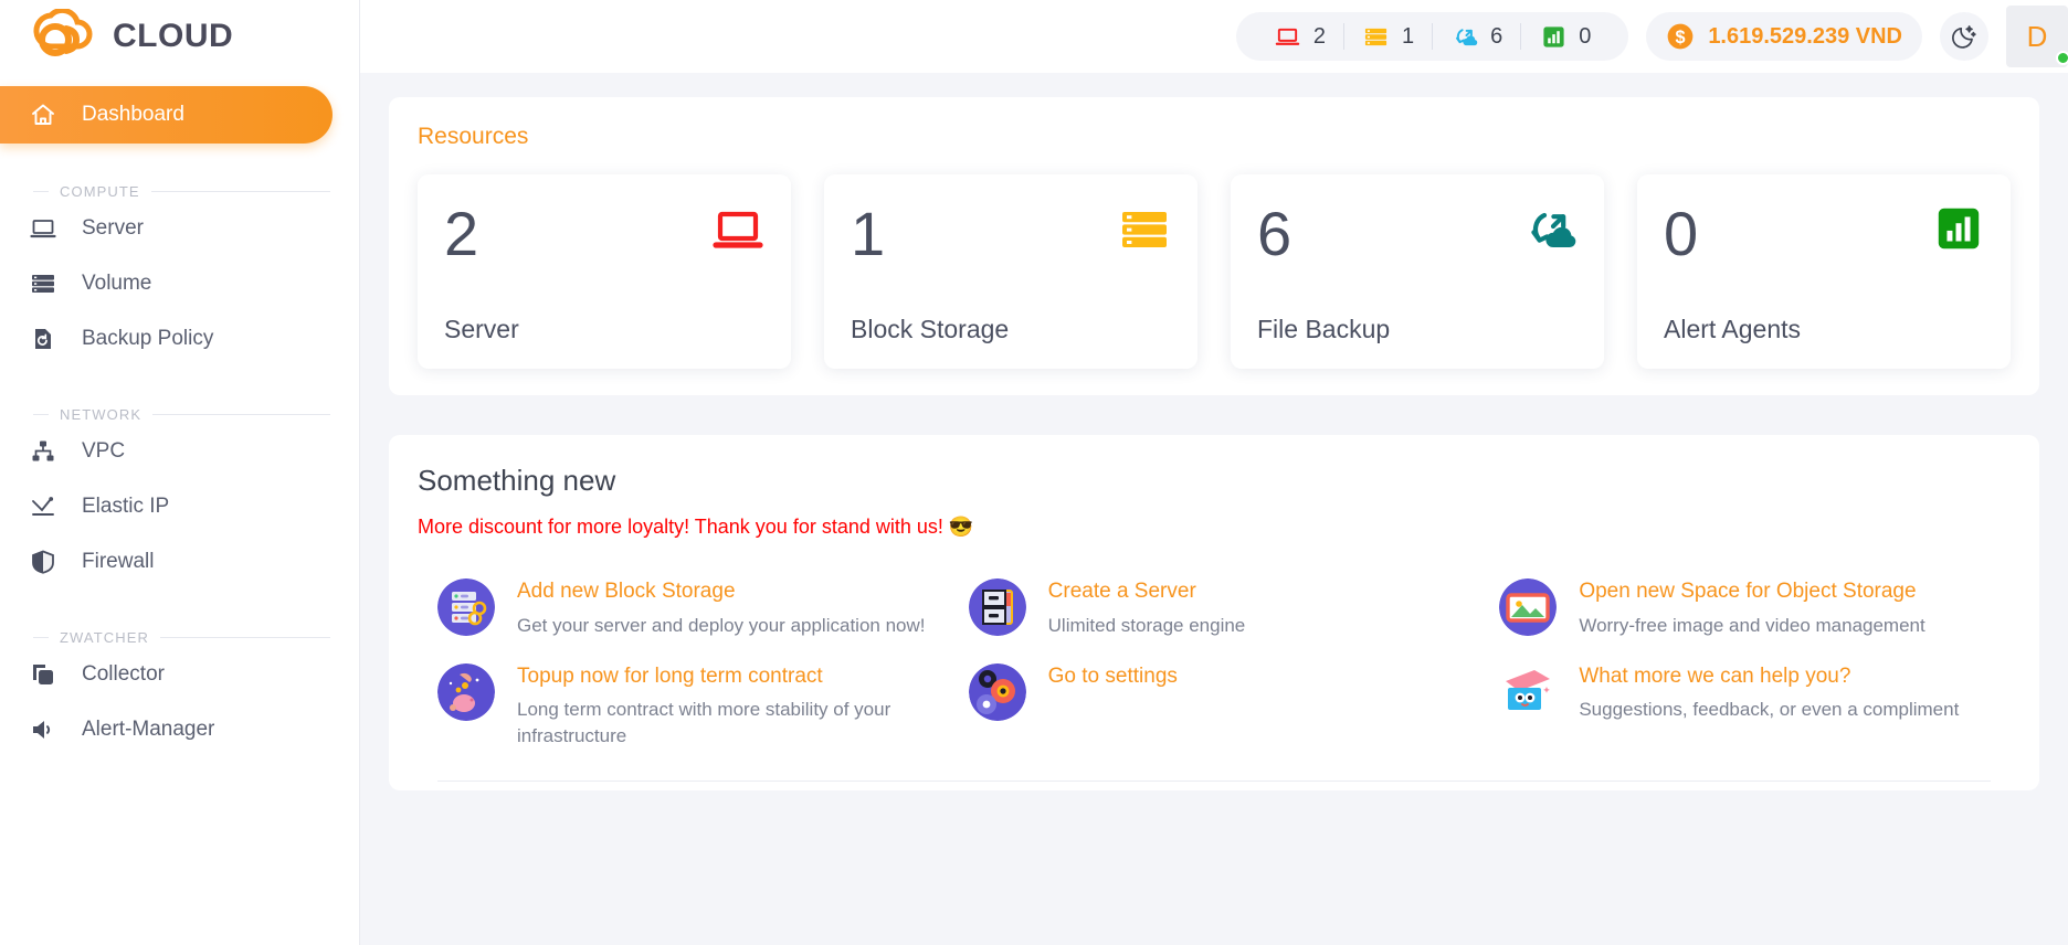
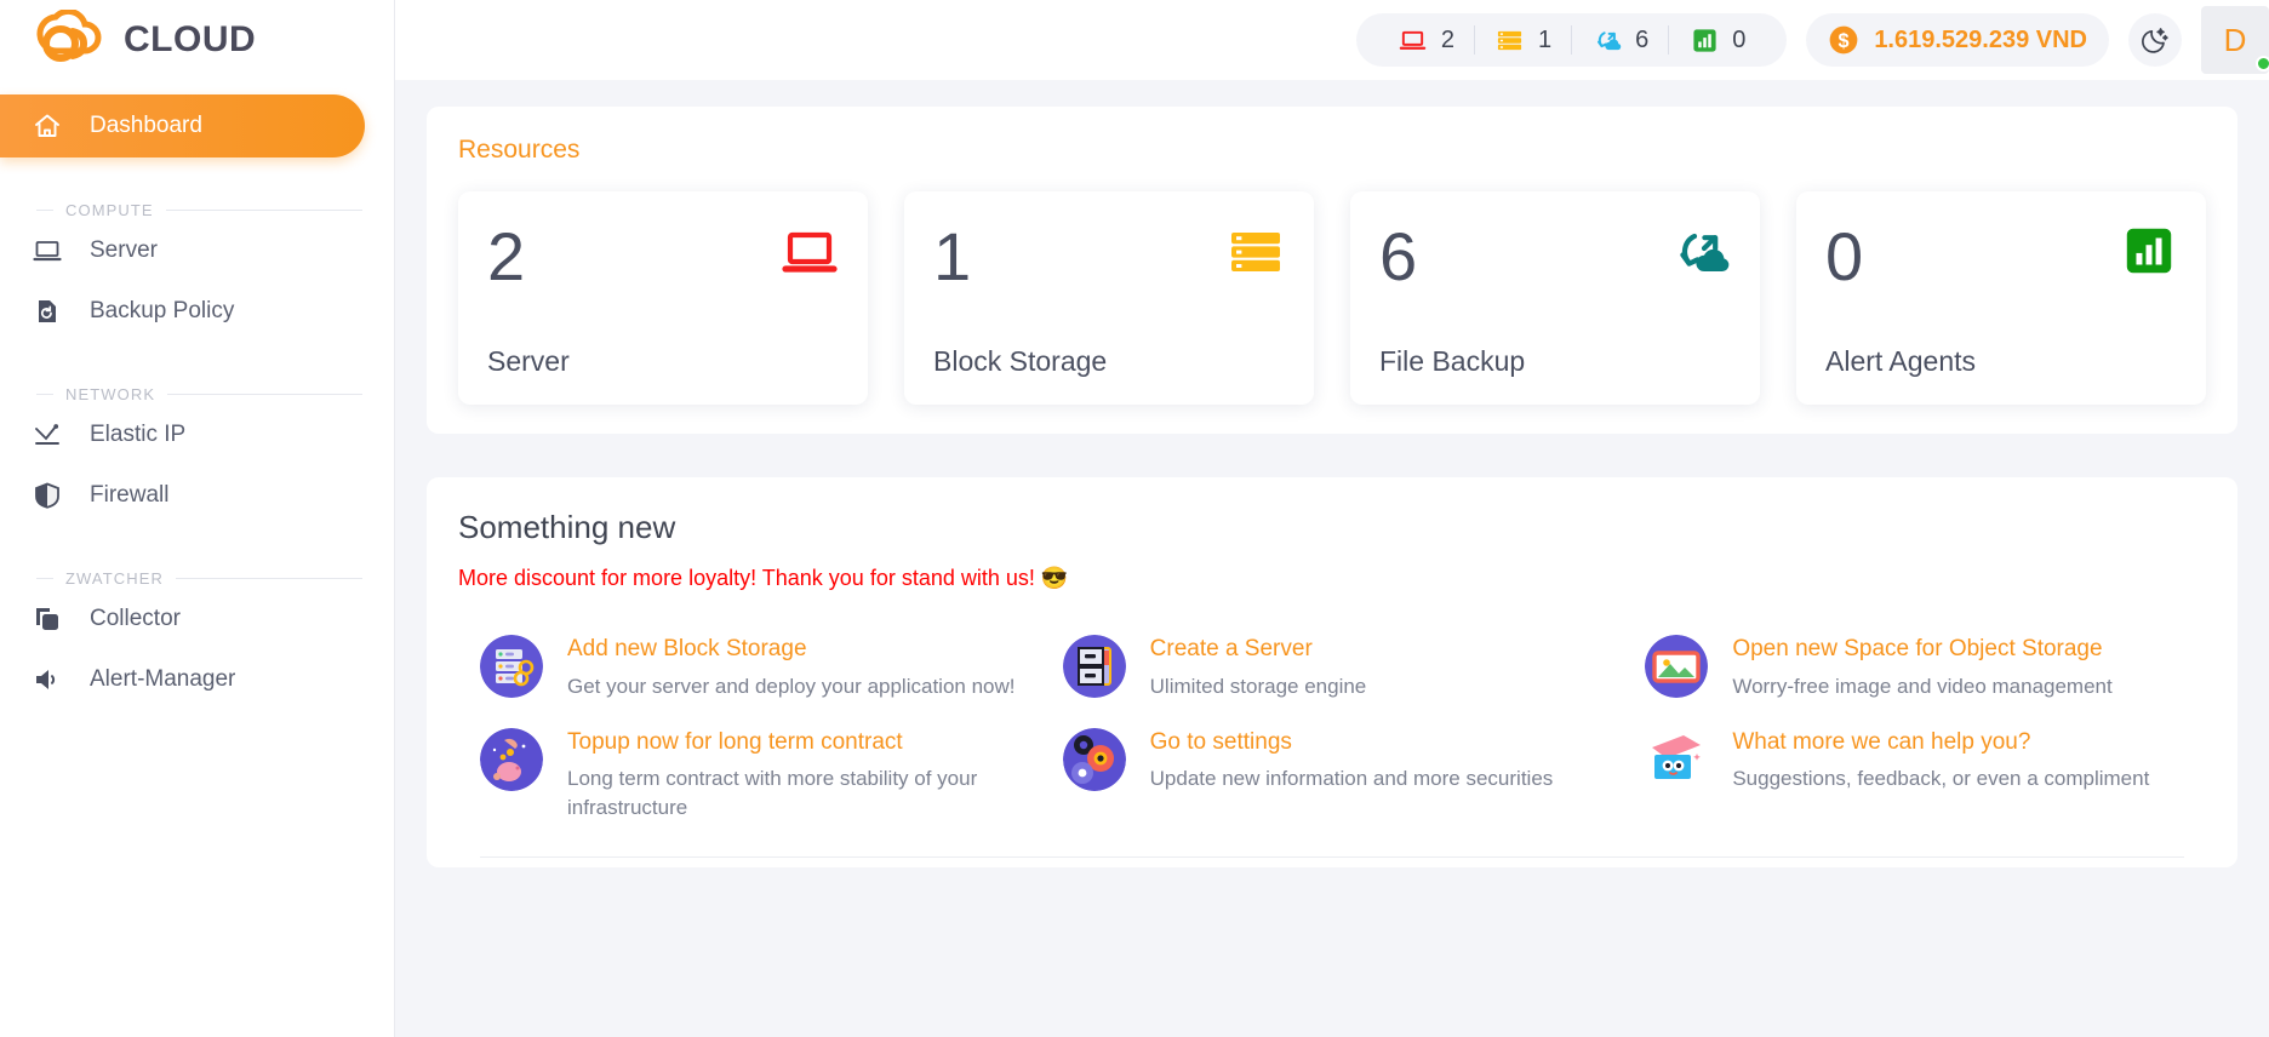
  CLOUD
  Dashboard
  COMPUTE
  Server
- Volume
  Backup Policy
  NETWORK
- VPC
  Elastic IP
  Firewall
  ZWATCHER
  Collector
  Alert-Manager
  2
  1
  6
  0
  $
  1.619.529.239 VND
  D
  Resources
  2
  Server
  1
  Block Storage
  6
  File Backup
  0
  Alert Agents
  Something new
  More discount for more loyalty! Thank you for stand with us! 😎
  Add new Block Storage
  Get your server and deploy your application now!
  Create a Server
  Ulimited storage engine
  Open new Space for Object Storage
  Worry-free image and video management
  Topup now for long term contract
  Long term contract with more stability of your infrastructure
  Go to settings
+ Update new information and more securities
  What more we can help you?
  Suggestions, feedback, or even a compliment
